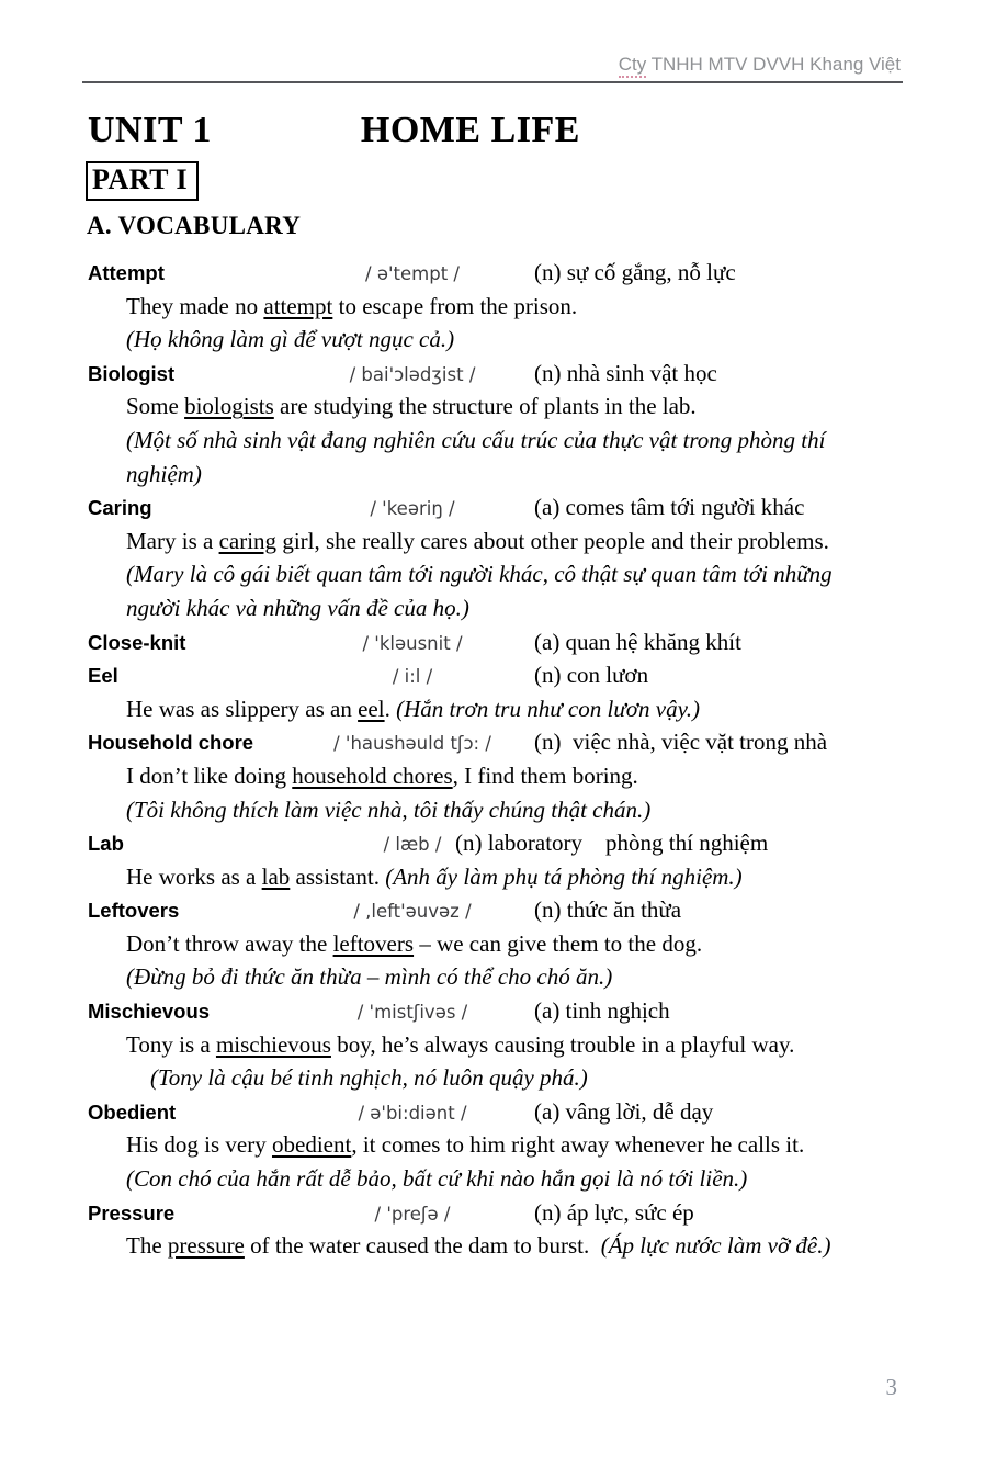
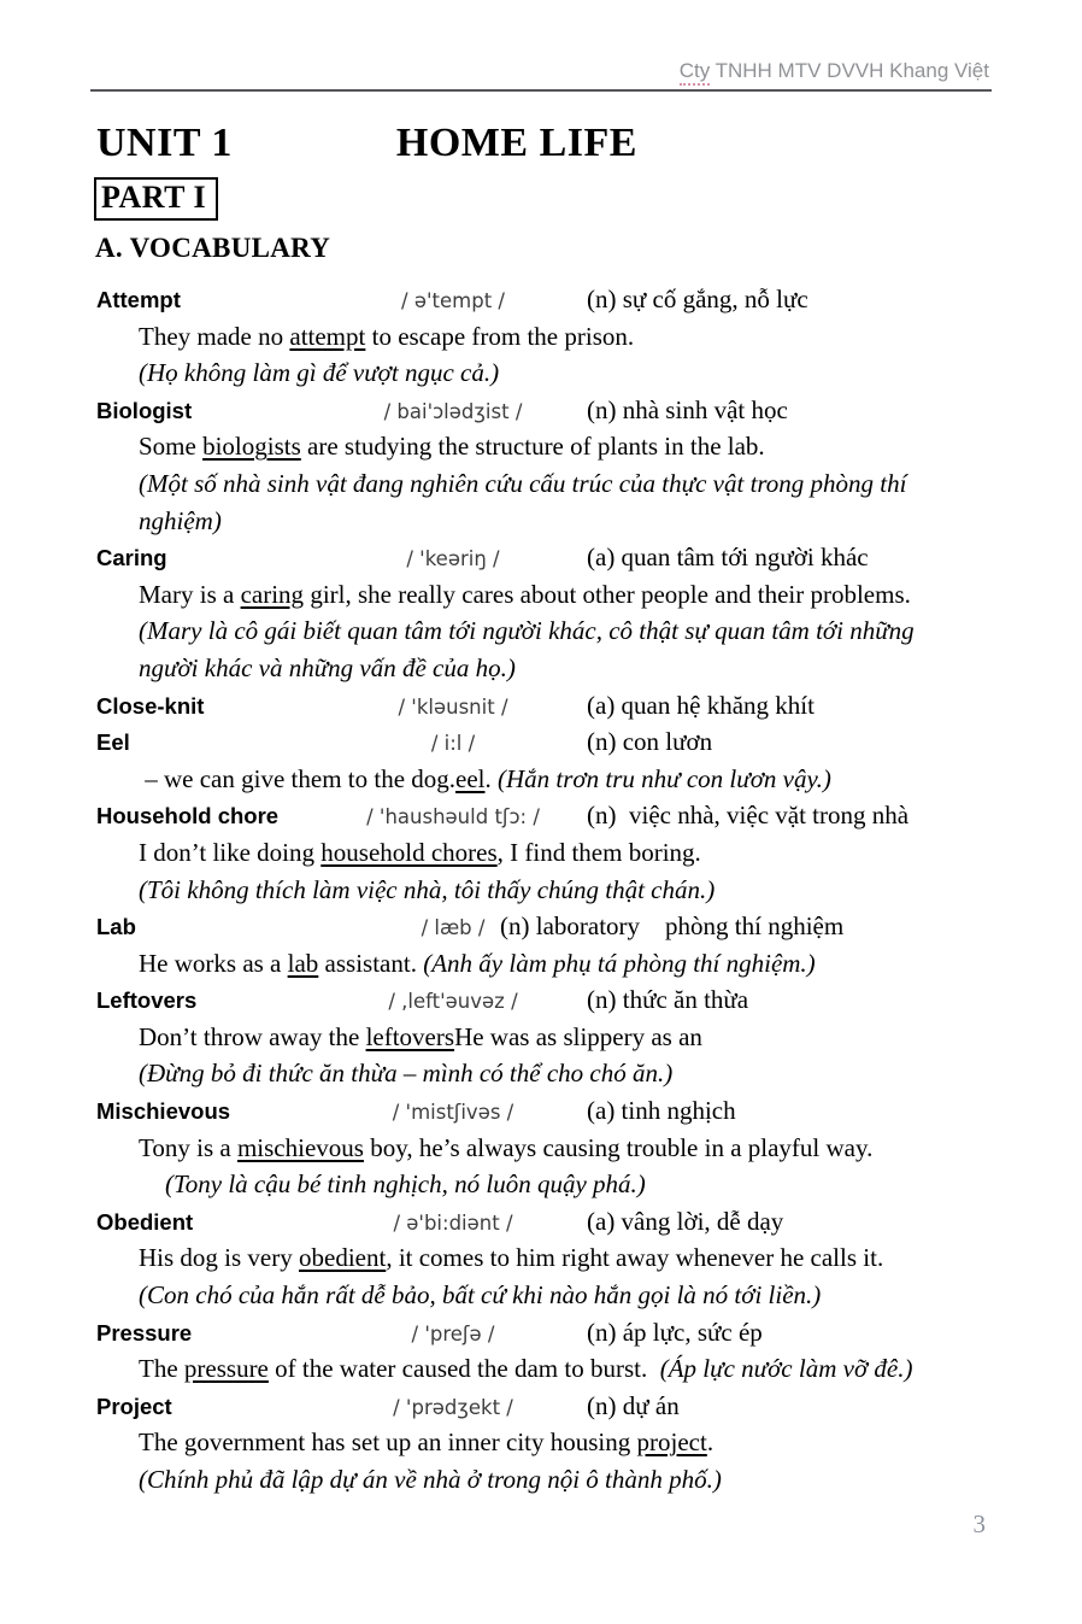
  Cty TNHH MTV DVVH Khang Việt
  UNIT 1
  HOME LIFE
  PART I
  A. VOCABULARY
  Attempt
  / ə'tempt /
  (n) sự cố gắng, nỗ lực
  They made no attempt to escape from the prison.
  (Họ không làm gì để vượt ngục cả.)
  Biologist
  / bai'ɔlədʒist /
  (n) nhà sinh vật học
  Some biologists are studying the structure of plants in the lab.
  (Một số nhà sinh vật đang nghiên cứu cấu trúc của thực vật trong phòng thí
  nghiệm)
  Caring
  / 'keəriŋ /
- (a) comes tâm tới người khác
+ (a) quan tâm tới người khác
  Mary is a caring girl, she really cares about other people and their problems.
  (Mary là cô gái biết quan tâm tới người khác, cô thật sự quan tâm tới những
  người khác và những vấn đề của họ.)
  Close-knit
  / 'kləusnit /
  (a) quan hệ khăng khít
  Eel
  / i:l /
  (n) con lươn
- He was as slippery as an eel. (Hắn trơn tru như con lươn vậy.)
+ – we can give them to the dog.eel. (Hắn trơn tru như con lươn vậy.)
  Household chore
  / 'haushəuld tʃɔ: /
  (n) việc nhà, việc vặt trong nhà
  I don’t like doing household chores, I find them boring.
  (Tôi không thích làm việc nhà, tôi thấy chúng thật chán.)
  Lab
  / læb /
  (n) laboratory phòng thí nghiệm
  He works as a lab assistant. (Anh ấy làm phụ tá phòng thí nghiệm.)
  Leftovers
  / ,left'əuvəz /
  (n) thức ăn thừa
- Don’t throw away the leftovers – we can give them to the dog.
+ Don’t throw away the leftoversHe was as slippery as an
  (Đừng bỏ đi thức ăn thừa – mình có thể cho chó ăn.)
  Mischievous
  / 'mistʃivəs /
  (a) tinh nghịch
  Tony is a mischievous boy, he’s always causing trouble in a playful way.
  (Tony là cậu bé tinh nghịch, nó luôn quậy phá.)
  Obedient
  / ə'bi:diənt /
  (a) vâng lời, dễ dạy
  His dog is very obedient, it comes to him right away whenever he calls it.
  (Con chó của hắn rất dễ bảo, bất cứ khi nào hắn gọi là nó tới liền.)
  Pressure
  / 'preʃə /
  (n) áp lực, sức ép
  The pressure of the water caused the dam to burst. (Áp lực nước làm vỡ đê.)
+ Project
+ / 'prədʒekt /
+ (n) dự án
+ The government has set up an inner city housing project.
+ (Chính phủ đã lập dự án về nhà ở trong nội ô thành phố.)
  3
